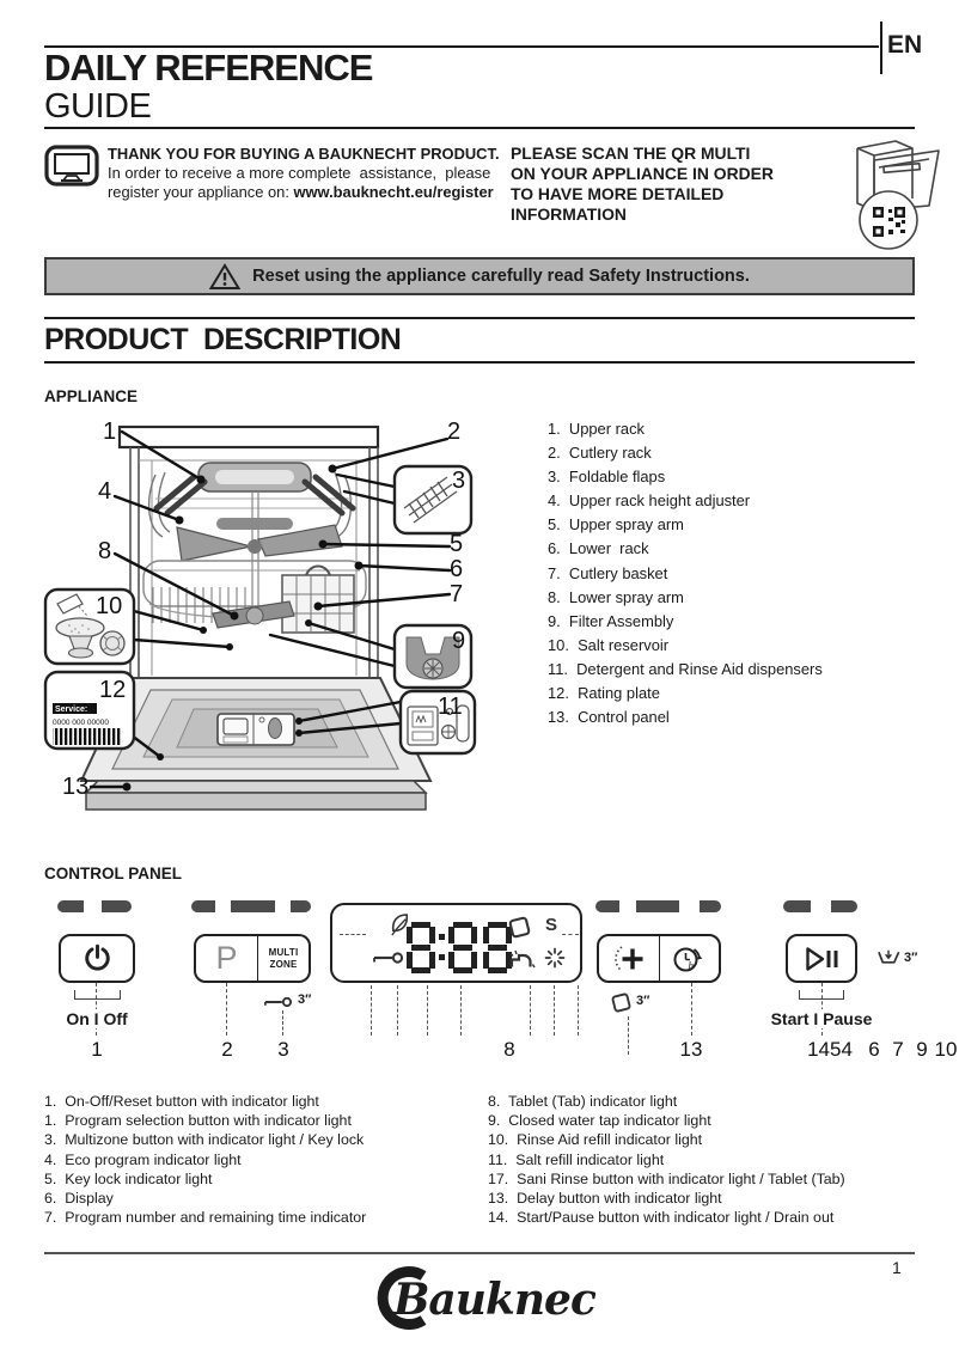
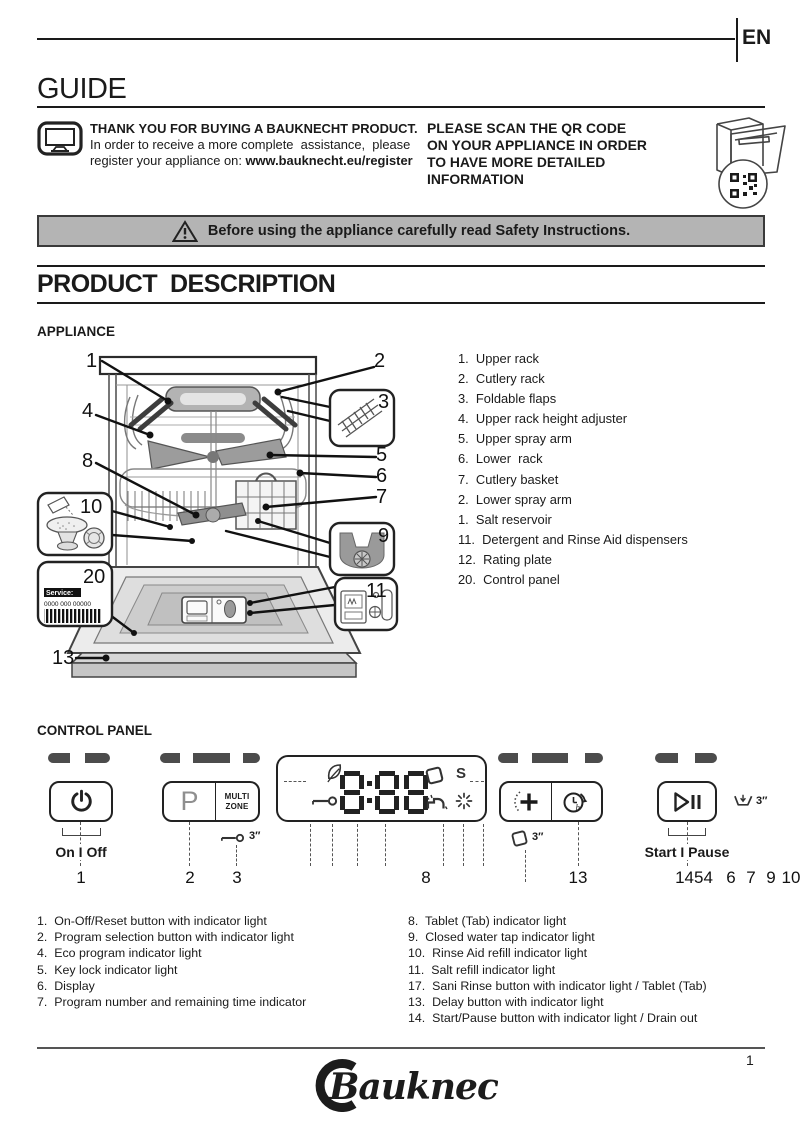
  EN
- DAILY REFERENCE
  GUIDE
  THANK YOU FOR BUYING A BAUKNECHT PRODUCT.
  In order to receive a more complete assistance, please
  register your appliance on: www.bauknecht.eu/register
- PLEASE SCAN THE QR MULTI
+ PLEASE SCAN THE QR CODE
  ON YOUR APPLIANCE IN ORDER
  TO HAVE MORE DETAILED
  INFORMATION
- Reset using the appliance carefully read Safety Instructions.
+ Before using the appliance carefully read Safety Instructions.
  PRODUCT DESCRIPTION
  APPLIANCE
  1
  2
  3
  4
  5
  6
  7
  8
  9
  10
  11
- 12
+ 20
  13
  1. Upper rack
  2. Cutlery rack
  3. Foldable flaps
  4. Upper rack height adjuster
  5. Upper spray arm
  6. Lower rack
  7. Cutlery basket
- 8. Lower spray arm
+ 2. Lower spray arm
- 9. Filter Assembly
- 10. Salt reservoir
+ 1. Salt reservoir
  11. Detergent and Rinse Aid dispensers
  12. Rating plate
- 13. Control panel
+ 20. Control panel
  CONTROL PANEL
  P
  MULTI
  ZONE
  S
  h
  3″
  3″
  3″
  On I Off
  Start I Pause
  1
  2
  3
  8
  13
  1454
  6
  7
  9
  10
  1. On-Off/Reset button with indicator light
- 1. Program selection button with indicator light
+ 2. Program selection button with indicator light
- 3. Multizone button with indicator light / Key lock
  4. Eco program indicator light
  5. Key lock indicator light
  6. Display
  7. Program number and remaining time indicator
  8. Tablet (Tab) indicator light
  9. Closed water tap indicator light
  10. Rinse Aid refill indicator light
  11. Salt refill indicator light
  17. Sani Rinse button with indicator light / Tablet (Tab)
  13. Delay button with indicator light
  14. Start/Pause button with indicator light / Drain out
  1
  Bauknec
